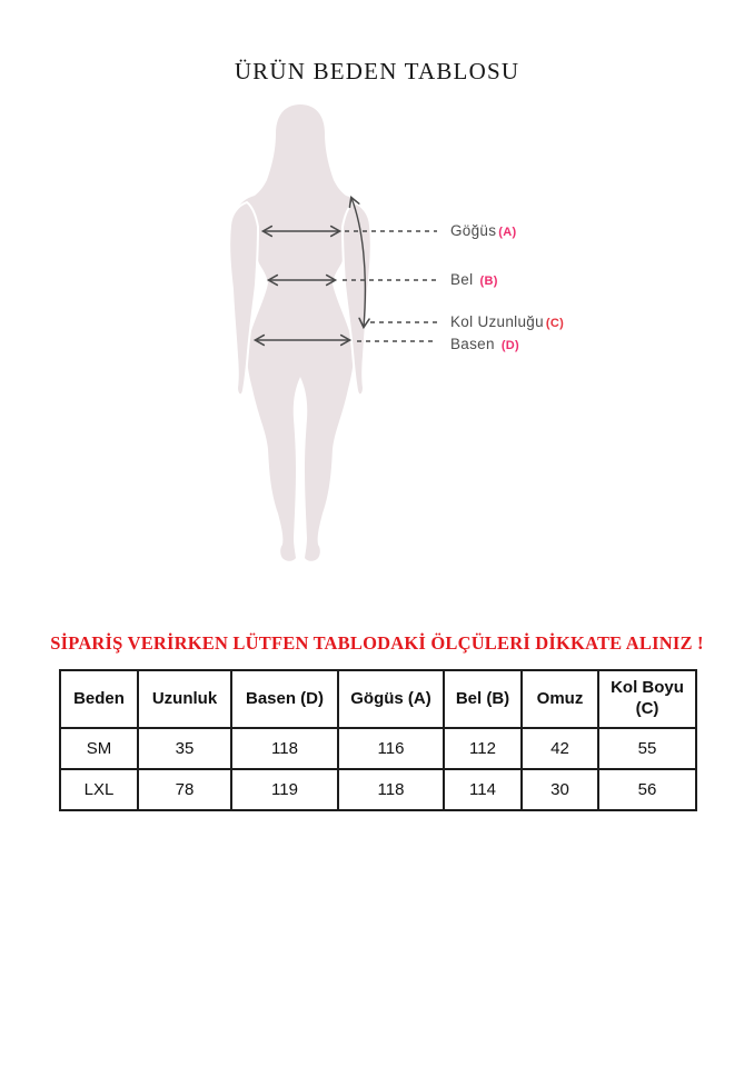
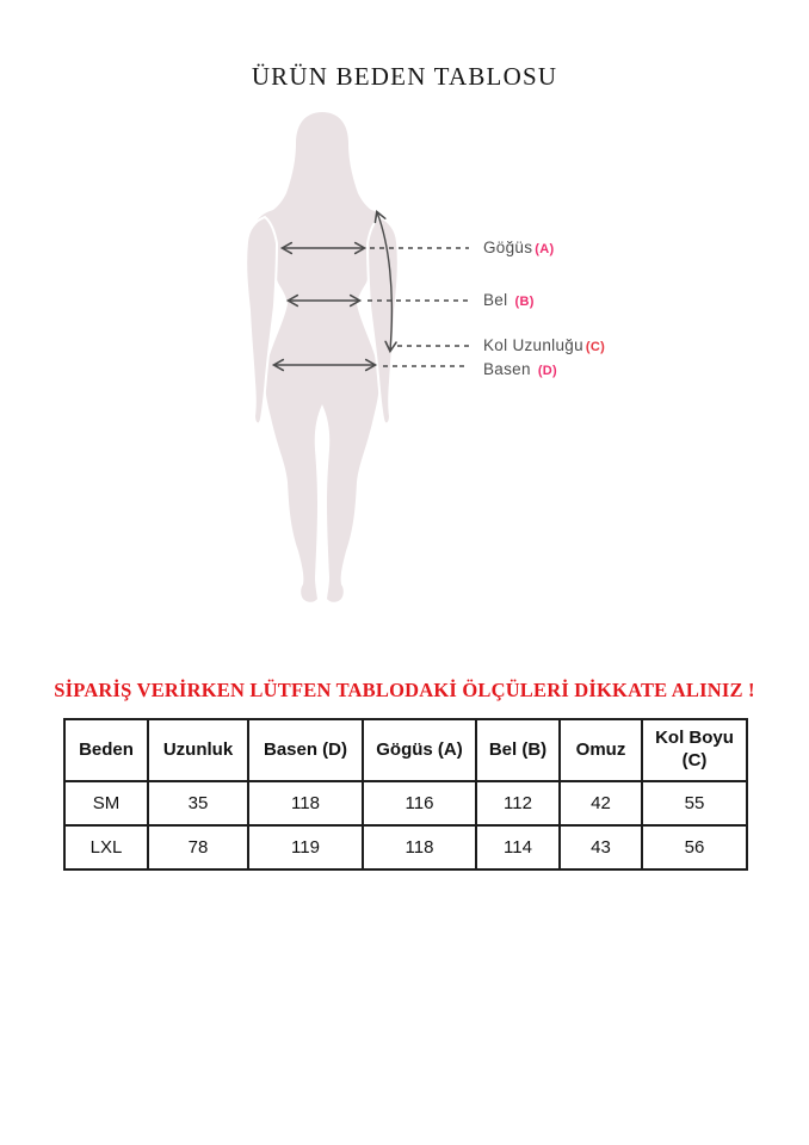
  ÜRÜN BEDEN TABLOSU
  Göğüs (A)
  Bel (B)
  Kol Uzunluğu (C)
  Basen (D)
  SİPARİŞ VERİRKEN LÜTFEN TABLODAKİ ÖLÇÜLERİ DİKKATE ALINIZ !
  Beden	Uzunluk	Basen (D)	Gögüs (A)	Bel (B)	Omuz	Kol Boyu (C)
  SM	35	118	116	112	42	55
- LXL	78	119	118	114	30	56
+ LXL	78	119	118	114	43	56
